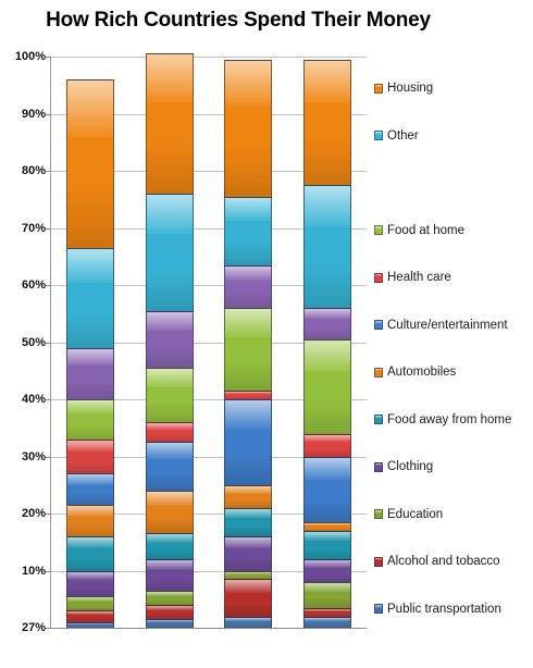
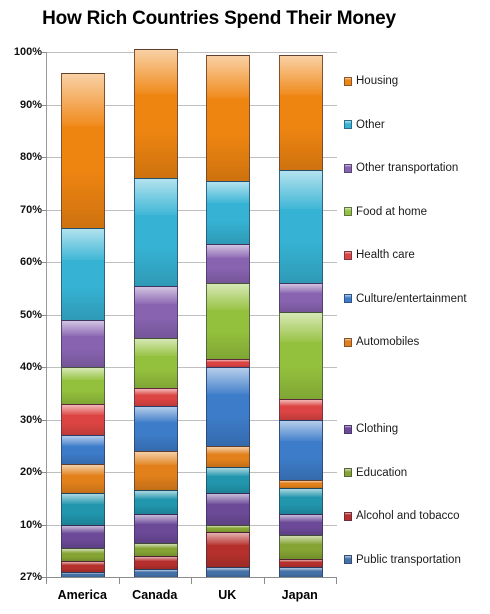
  How Rich Countries Spend Their Money
  27%
  10%
  20%
  30%
  40%
  50%
  60%
  70%
  80%
  90%
  100%
+ America
+ Canada
+ UK
+ Japan
  Housing
  Other
+ Other transportation
  Food at home
  Health care
  Culture/entertainment
  Automobiles
- Food away from home
  Clothing
  Education
  Alcohol and tobacco
  Public transportation
